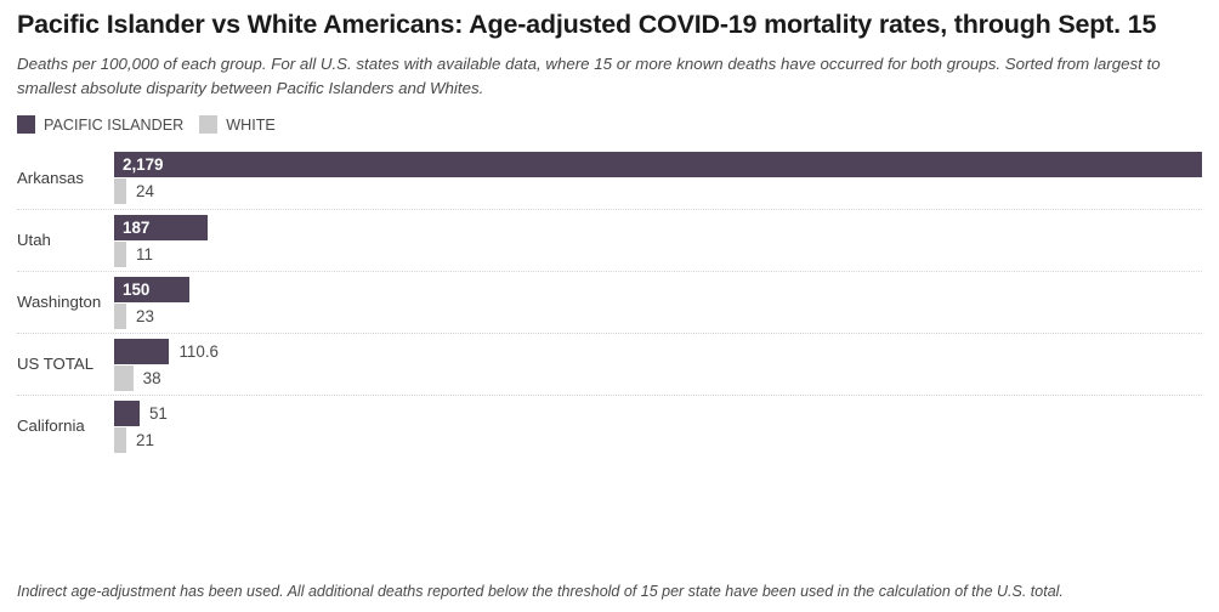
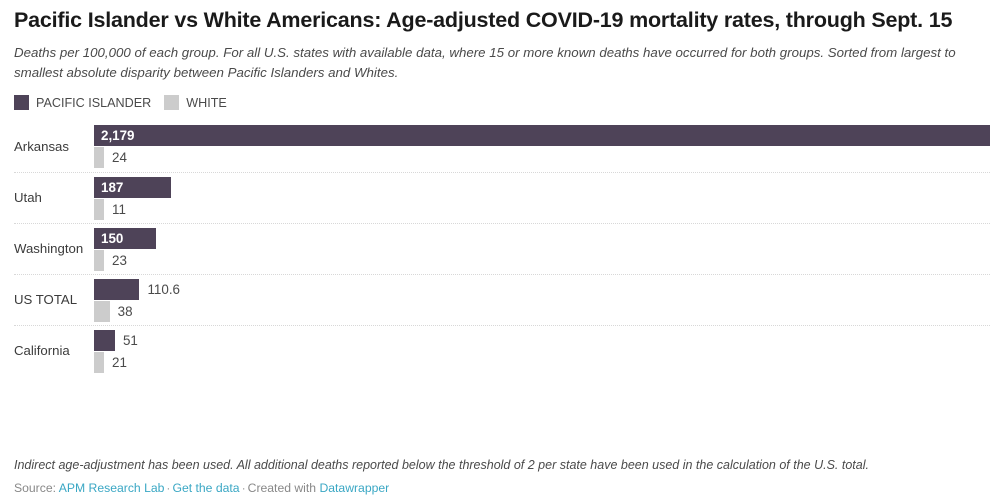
  Pacific Islander vs White Americans: Age-adjusted COVID-19 mortality rates, through Sept. 15
  Deaths per 100,000 of each group. For all U.S. states with available data, where 15 or more known deaths have occurred for both groups. Sorted from largest to smallest absolute disparity between Pacific Islanders and Whites.
  PACIFIC ISLANDER
  WHITE
  Arkansas
  2,179
  24
  Utah
  187
  11
  Washington
  150
  23
  US TOTAL
  110.6
  38
  California
  51
  21
- Indirect age-adjustment has been used. All additional deaths reported below the threshold of 15 per state have been used in the calculation of the U.S. total.
+ Indirect age-adjustment has been used. All additional deaths reported below the threshold of 2 per state have been used in the calculation of the U.S. total.
+ Source: APM Research Lab · Get the data · Created with Datawrapper
